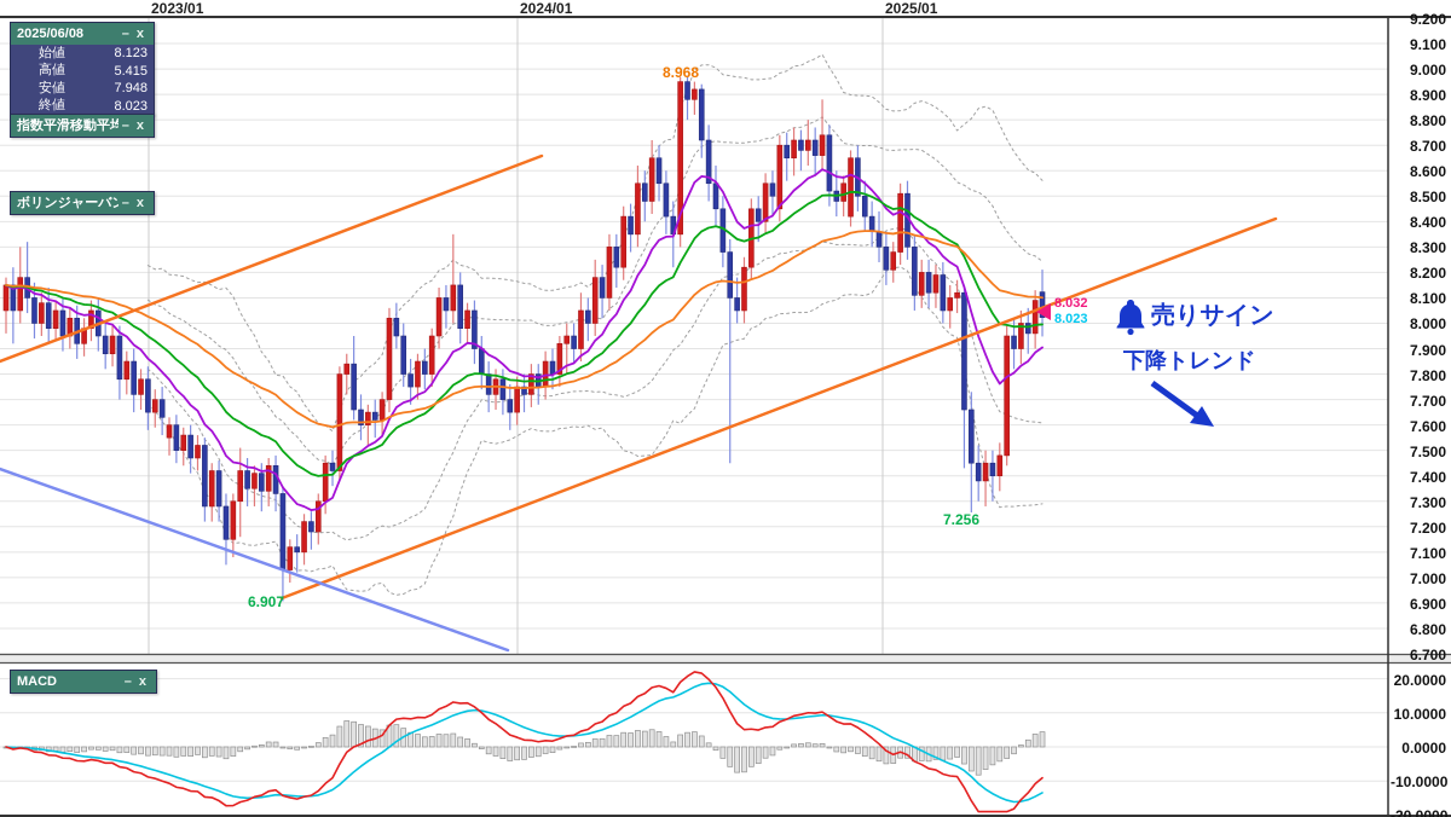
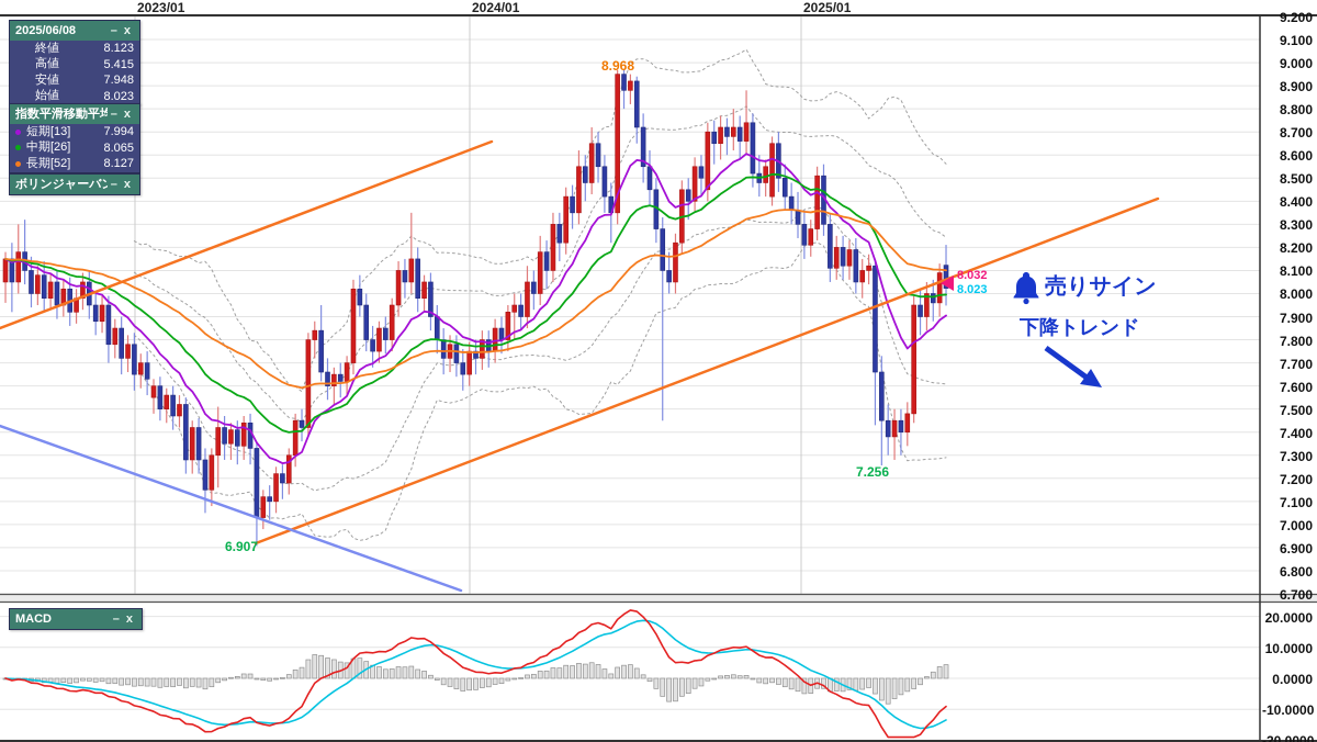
  2023/01
  2024/01
  2025/01
  9.200
  9.100
  9.000
  8.900
  8.800
  8.700
  8.600
  8.500
  8.400
  8.300
  8.200
  8.100
  8.000
  7.900
  7.800
  7.700
  7.600
  7.500
  7.400
  7.300
  7.200
  7.100
  7.000
  6.900
  6.800
  6.700
  20.0000
  10.0000
  0.0000
  -10.0000
  -20.0000
  2025/06/08
  –
  x
- 始値
+ 終値
  8.123
  高値
  5.415
  安値
  7.948
- 終値
+ 始値
  8.023
  指数平滑移動平均
  –
  x
+ 短期[13]
+ 7.994
+ 中期[26]
+ 8.065
+ 長期[52]
+ 8.127
  ボリンジャーバ
  –
  x
  MACD
  –
  x
  8.968
  6.907
  7.256
  8.032
  8.023
  売りサイン
  下降トレンド
